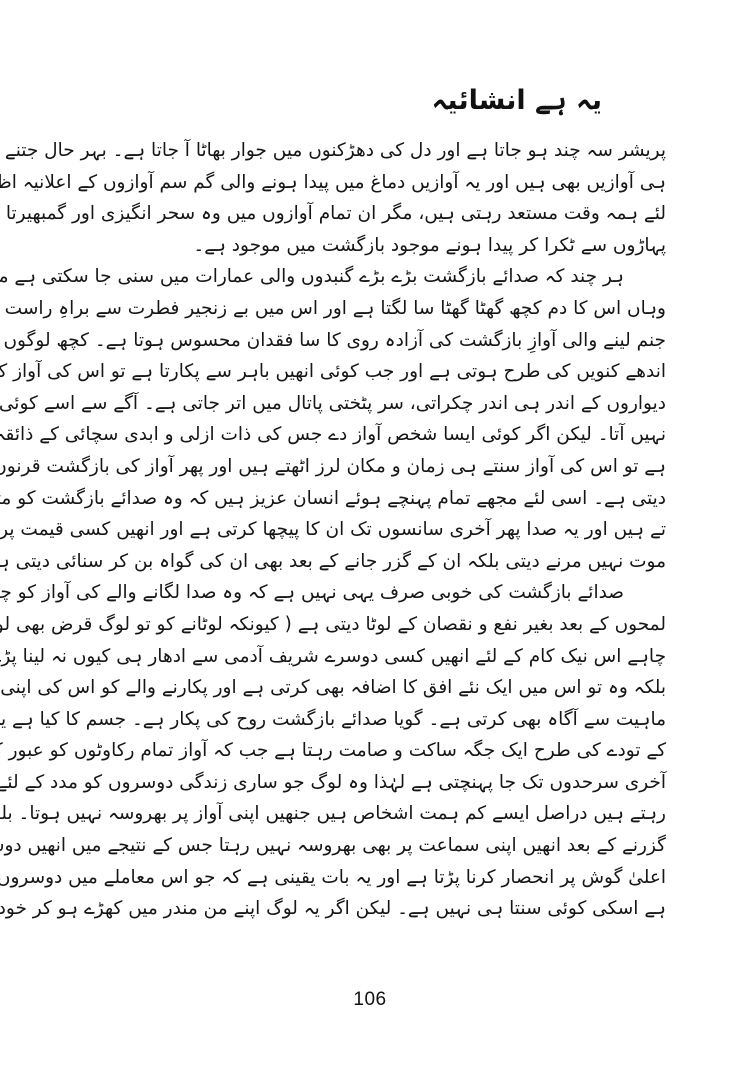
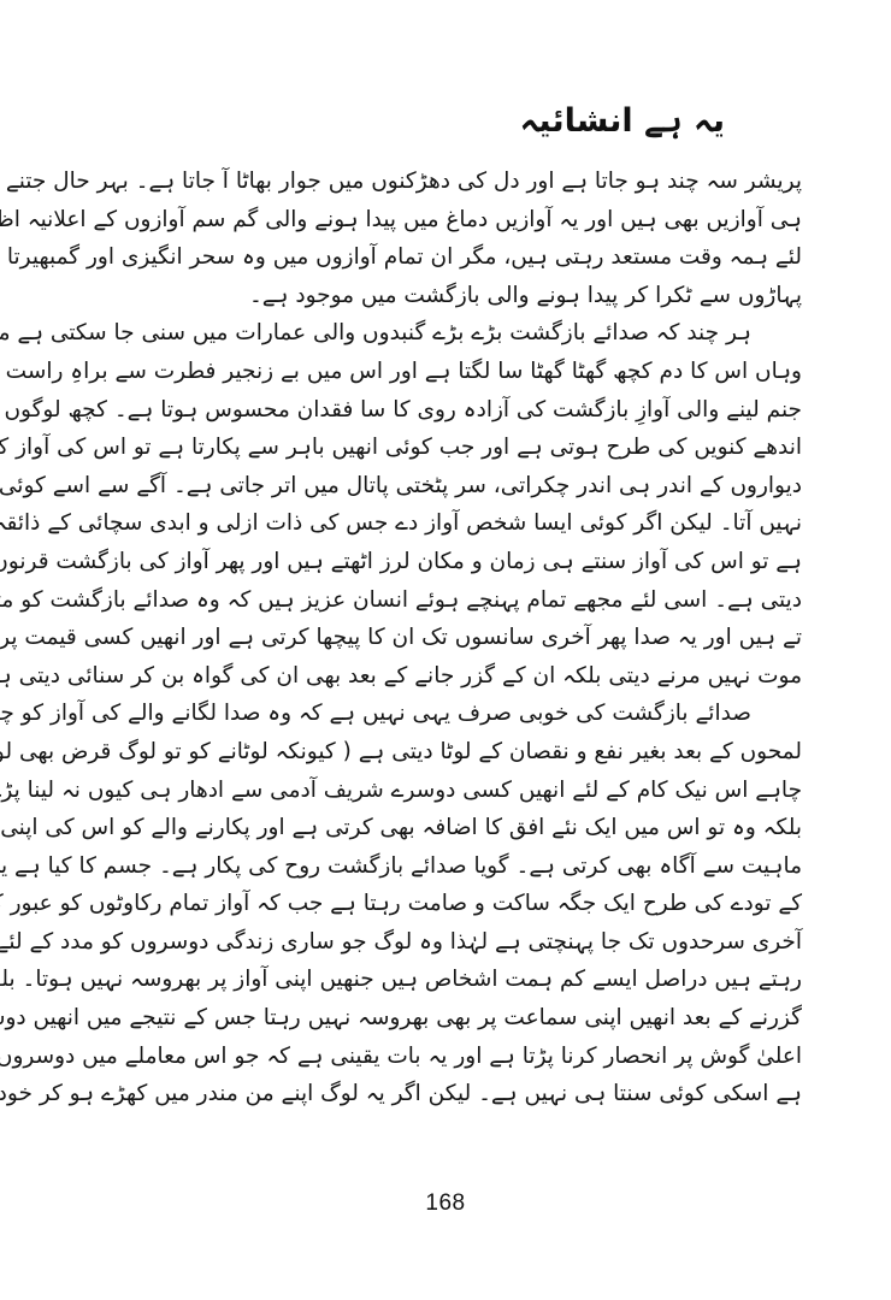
  یہ ہے انشائیہ
  پریشر سہ چند ہو جاتا ہے اور دل کی دھڑکنوں میں جوار بھاٹا آ جاتا ہے۔ بہر حال جتنے
  ہی آوازیں بھی ہیں اور یہ آوازیں دماغ میں پیدا ہونے والی گم سم آوازوں کے اعلانیہ اظ
  لئے ہمہ وقت مستعد رہتی ہیں، مگر ان تمام آوازوں میں وہ سحر انگیزی اور گمبھیرتا
- پہاڑوں سے ٹکرا کر پیدا ہونے موجود بازگشت میں موجود ہے۔
+ پہاڑوں سے ٹکرا کر پیدا ہونے والی بازگشت میں موجود ہے۔
  ہر چند کہ صدائے بازگشت بڑے بڑے گنبدوں والی عمارات میں سنی جا سکتی ہے م
  وہاں اس کا دم کچھ گھٹا گھٹا سا لگتا ہے اور اس میں بے زنجیر فطرت سے براہِ راست
  جنم لینے والی آوازِ بازگشت کی آزادہ روی کا سا فقدان محسوس ہوتا ہے۔ کچھ لوگوں
  اندھے کنویں کی طرح ہوتی ہے اور جب کوئی انھیں باہر سے پکارتا ہے تو اس کی آواز ک
  دیواروں کے اندر ہی اندر چکراتی، سر پٹختی پاتال میں اتر جاتی ہے۔ آگے سے اسے کوئی
  نہیں آتا۔ لیکن اگر کوئی ایسا شخص آواز دے جس کی ذات ازلی و ابدی سچائی کے ذائقہ
  ہے تو اس کی آواز سنتے ہی زمان و مکان لرز اٹھتے ہیں اور پھر آواز کی بازگشت قرنوں
  دیتی ہے۔ اسی لئے مجھے تمام پہنچے ہوئے انسان عزیز ہیں کہ وہ صدائے بازگشت کو م
  تے ہیں اور یہ صدا پھر آخری سانسوں تک ان کا پیچھا کرتی ہے اور انھیں کسی قیمت پر
  موت نہیں مرنے دیتی بلکہ ان کے گزر جانے کے بعد بھی ان کی گواہ بن کر سنائی دیتی ہ
  صدائے بازگشت کی خوبی صرف یہی نہیں ہے کہ وہ صدا لگانے والے کی آواز کو چ
  لمحوں کے بعد بغیر نفع و نقصان کے لوٹا دیتی ہے ( کیونکہ لوٹانے کو تو لوگ قرض بھی ل
  چاہے اس نیک کام کے لئے انھیں کسی دوسرے شریف آدمی سے ادھار ہی کیوں نہ لینا پڑ
  بلکہ وہ تو اس میں ایک نئے افق کا اضافہ بھی کرتی ہے اور پکارنے والے کو اس کی اپنی
  ماہیت سے آگاہ بھی کرتی ہے۔ گویا صدائے بازگشت روح کی پکار ہے۔ جسم کا کیا ہے ی
  کے تودے کی طرح ایک جگہ ساکت و صامت رہتا ہے جب کہ آواز تمام رکاوٹوں کو عبور
  آخری سرحدوں تک جا پہنچتی ہے لہٰذا وہ لوگ جو ساری زندگی دوسروں کو مدد کے لئے
  رہتے ہیں دراصل ایسے کم ہمت اشخاص ہیں جنھیں اپنی آواز پر بھروسہ نہیں ہوتا۔ بل
  گزرنے کے بعد انھیں اپنی سماعت پر بھی بھروسہ نہیں رہتا جس کے نتیجے میں انھیں دو
  اعلیٰ گوش پر انحصار کرنا پڑتا ہے اور یہ بات یقینی ہے کہ جو اس معاملے میں دوسروں
  ہے اسکی کوئی سنتا ہی نہیں ہے۔ لیکن اگر یہ لوگ اپنے من مندر میں کھڑے ہو کر خود
- 106
+ 168
